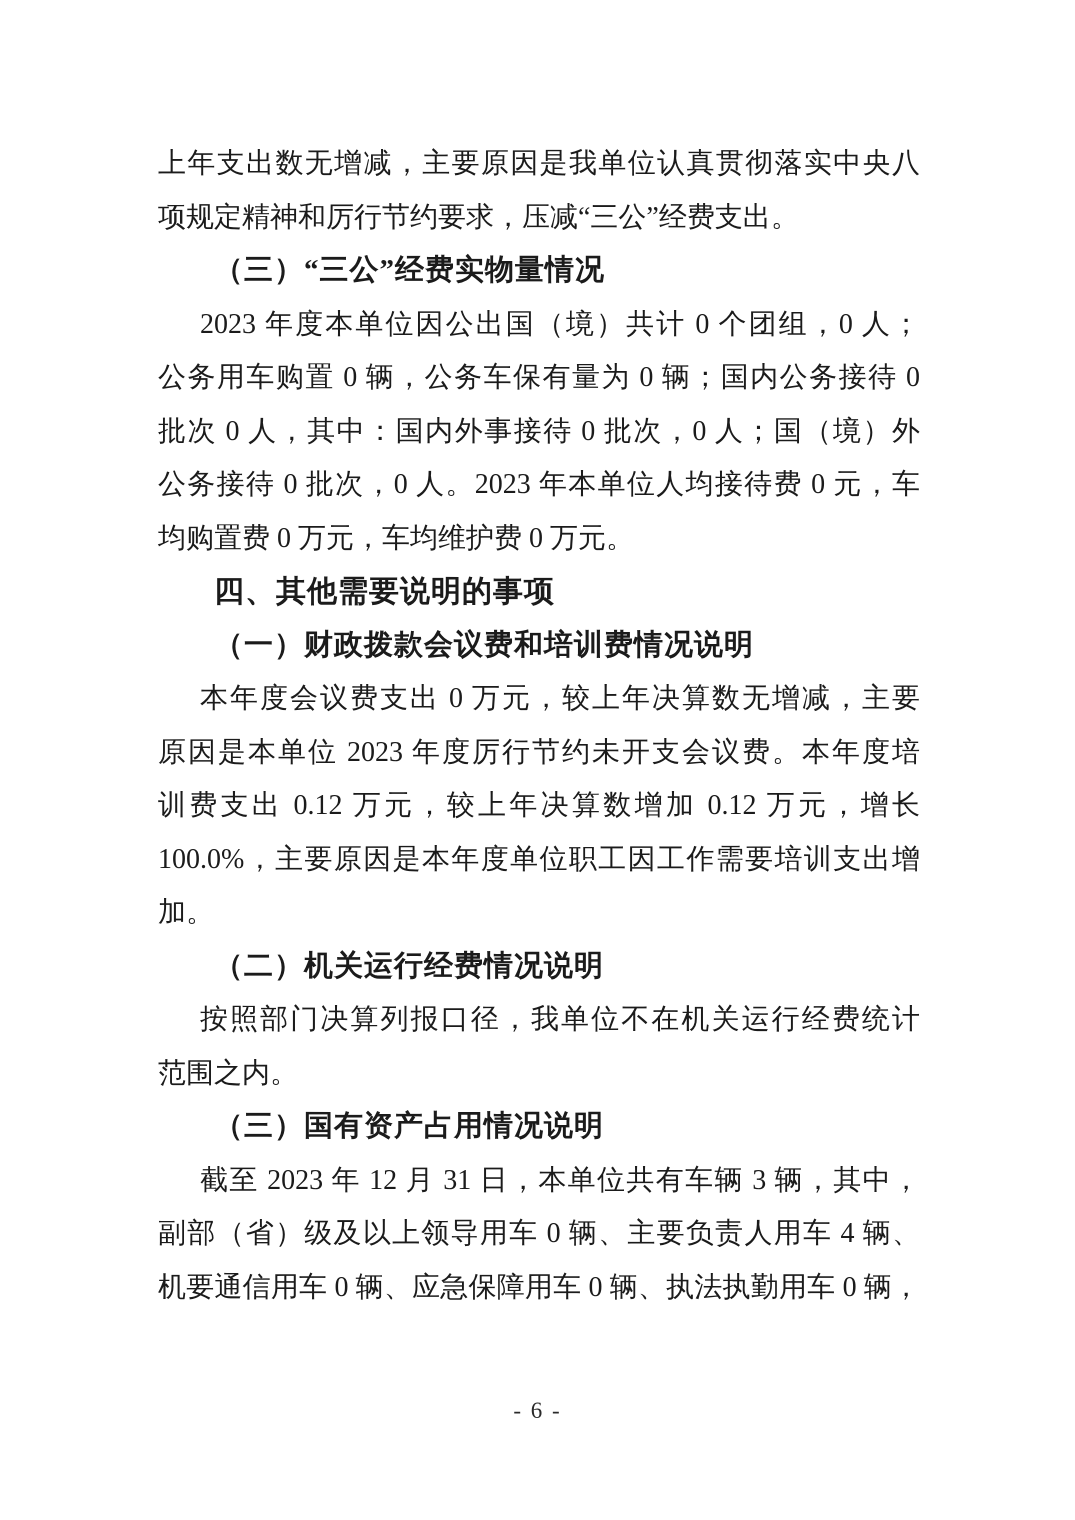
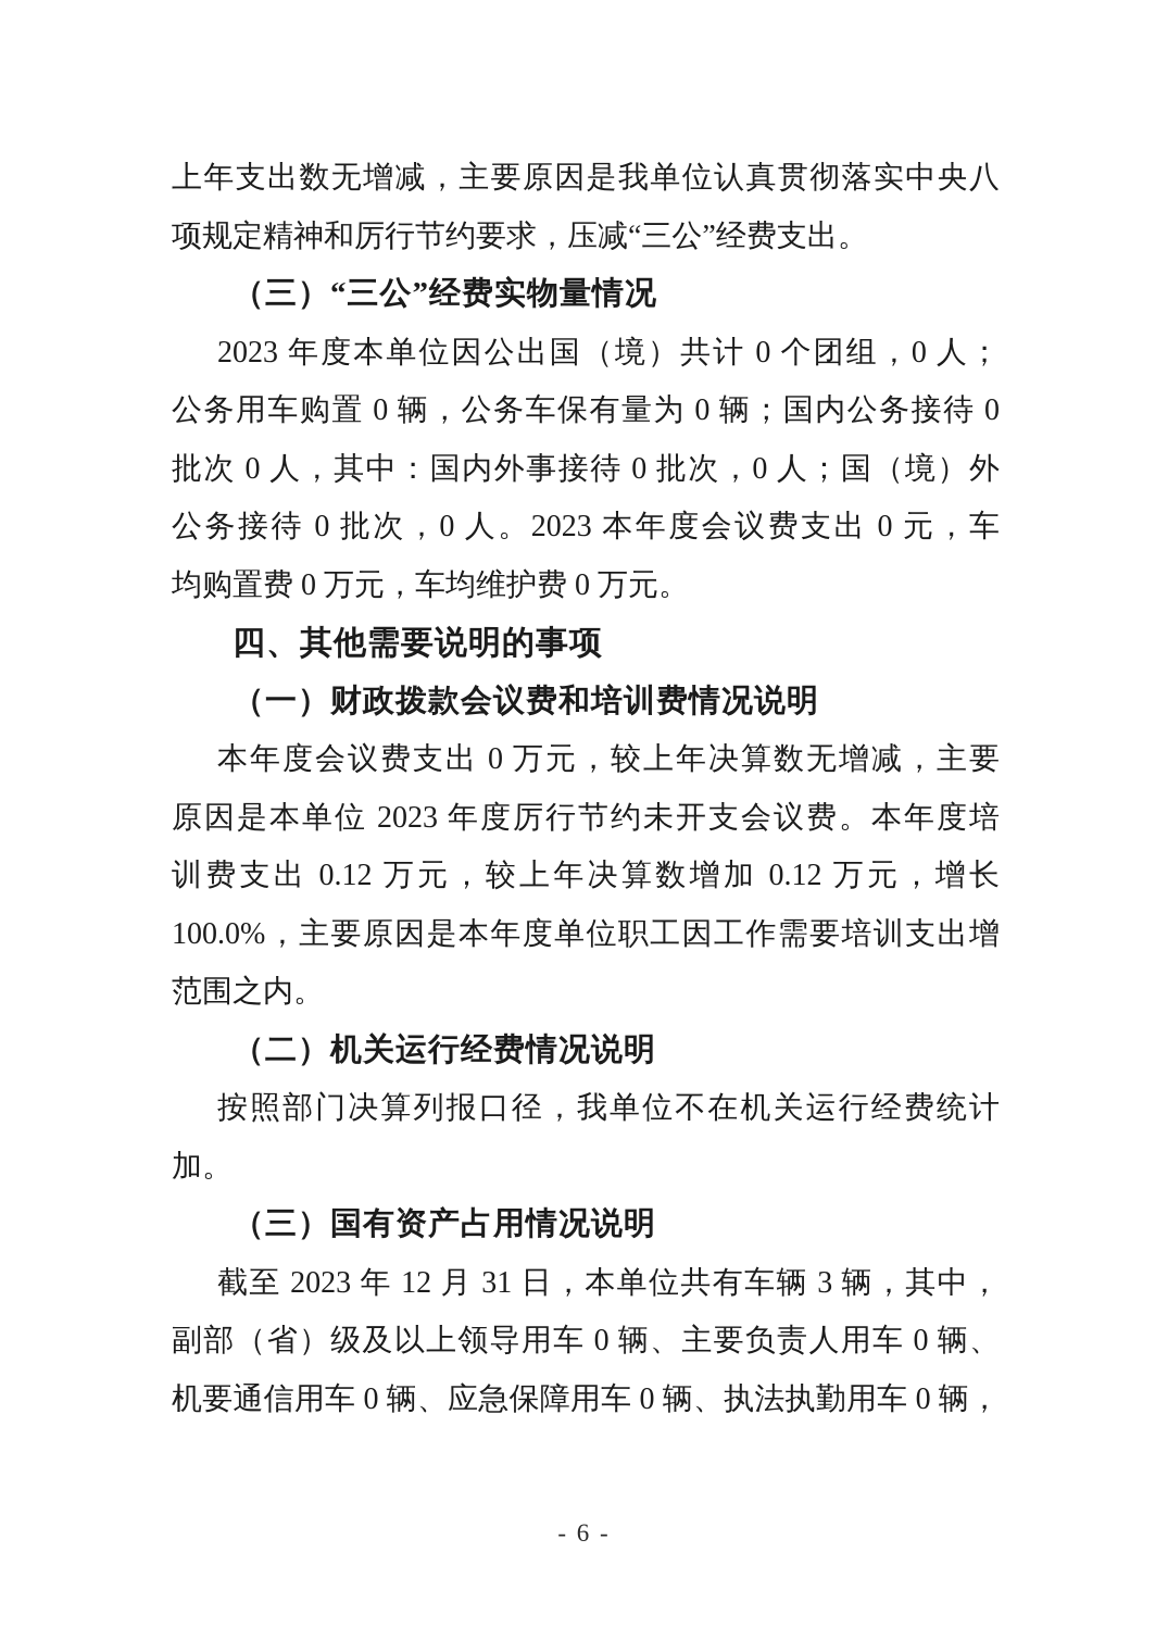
  上年支出数无增减，主要原因是我单位认真贯彻落实中央八
  项规定精神和厉行节约要求，压减“三公”经费支出。
  （三）“三公”经费实物量情况
  2023 年度本单位因公出国（境）共计 0 个团组，0 人；
  公务用车购置 0 辆，公务车保有量为 0 辆；国内公务接待 0
  批次 0 人，其中：国内外事接待 0 批次，0 人；国（境）外
- 公务接待 0 批次，0 人。2023 年本单位人均接待费 0 元，车
+ 公务接待 0 批次，0 人。2023 本年度会议费支出 0 元，车
  均购置费 0 万元，车均维护费 0 万元。
  四、其他需要说明的事项
  （一）财政拨款会议费和培训费情况说明
  本年度会议费支出 0 万元，较上年决算数无增减，主要
  原因是本单位 2023 年度厉行节约未开支会议费。本年度培
  训费支出 0.12 万元，较上年决算数增加 0.12 万元，增长
  100.0%，主要原因是本年度单位职工因工作需要培训支出增
- 加。
+ 范围之内。
  （二）机关运行经费情况说明
  按照部门决算列报口径，我单位不在机关运行经费统计
- 范围之内。
+ 加。
  （三）国有资产占用情况说明
  截至 2023 年 12 月 31 日，本单位共有车辆 3 辆，其中，
- 副部（省）级及以上领导用车 0 辆、主要负责人用车 4 辆、
+ 副部（省）级及以上领导用车 0 辆、主要负责人用车 0 辆、
  机要通信用车 0 辆、应急保障用车 0 辆、执法执勤用车 0 辆，
  - 6 -
